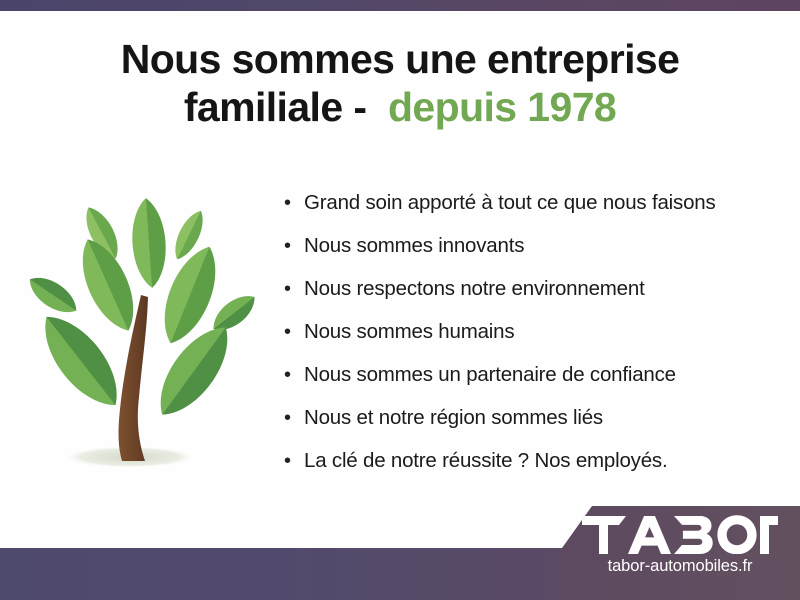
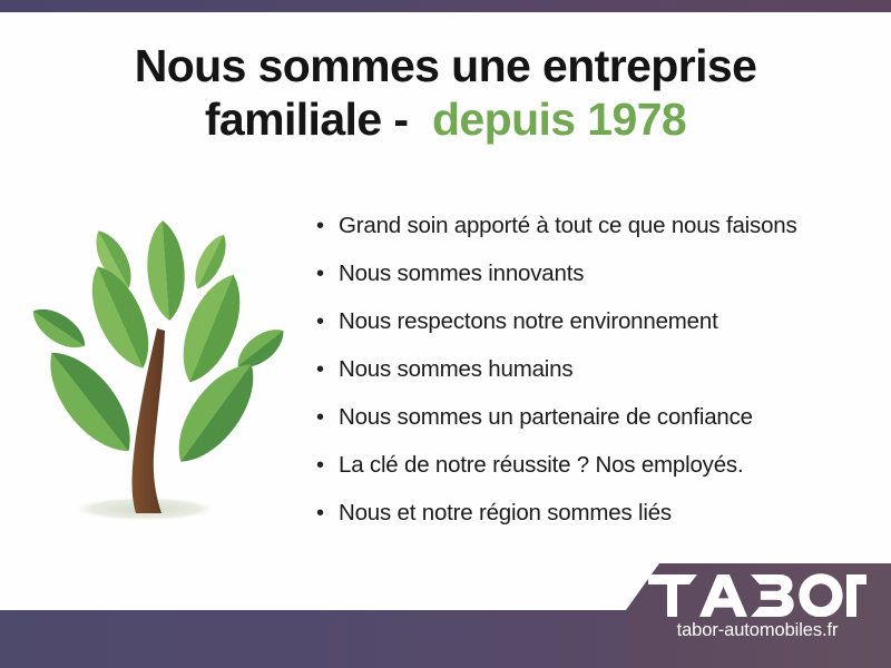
  Nous sommes une entreprise
  familiale - depuis 1978
  •
  Grand soin apporté à tout ce que nous faisons
  •
  Nous sommes innovants
  •
  Nous respectons notre environnement
  •
  Nous sommes humains
  •
  Nous sommes un partenaire de confiance
  •
- Nous et notre région sommes liés
+ La clé de notre réussite ? Nos employés.
  •
- La clé de notre réussite ? Nos employés.
+ Nous et notre région sommes liés
  tabor-automobiles.fr
